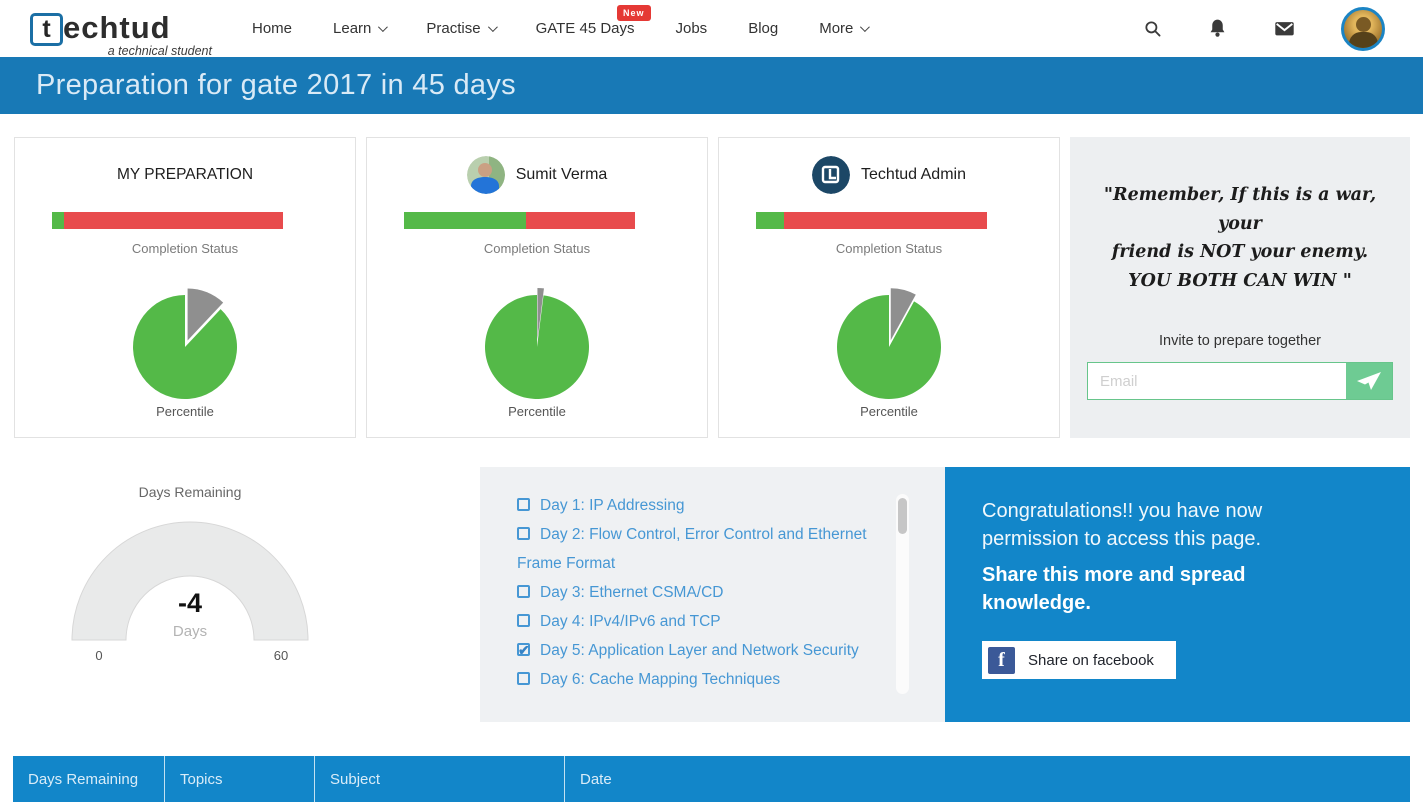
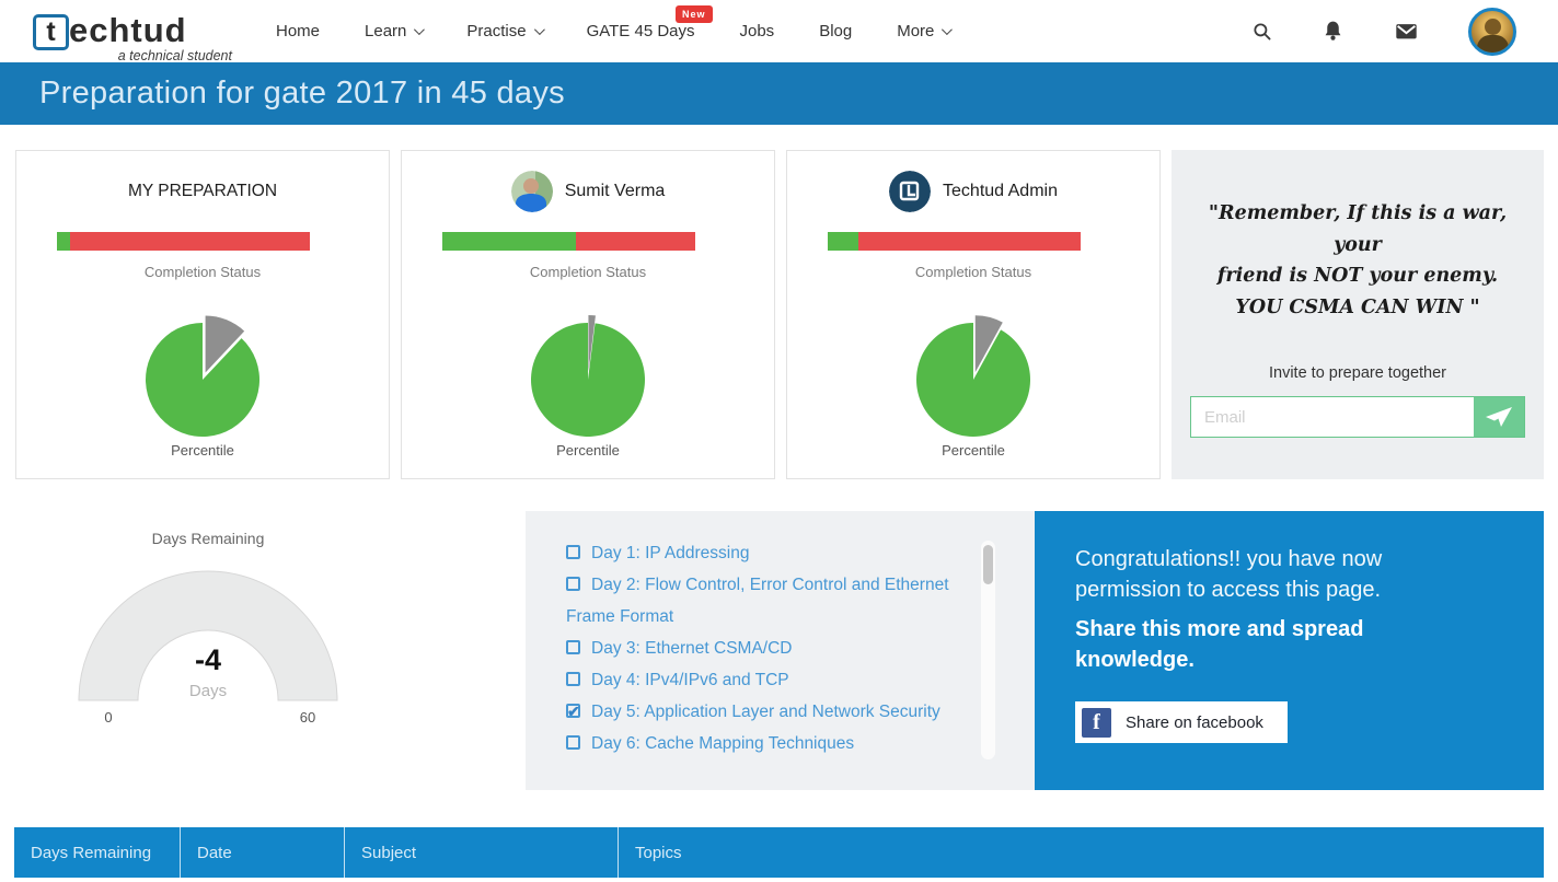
  t
  echtud
  a technical student
  Home
  Learn
  Practise
  GATE 45 Days
  New
  Jobs
  Blog
  More
  Preparation for gate 2017 in 45 days
  MY PREPARATION
  Completion Status
  Percentile
  Sumit Verma
  Completion Status
  Percentile
  Techtud Admin
  Completion Status
  Percentile
  "Remember, If this is a war, your
  friend is NOT your enemy.
- YOU BOTH CAN WIN "
+ YOU CSMA CAN WIN "
  Invite to prepare together
  Email
  Days Remaining
  -4
  Days
  0
  60
  Day 1: IP Addressing
  Day 2: Flow Control, Error Control and Ethernet Frame Format
  Day 3: Ethernet CSMA/CD
  Day 4: IPv4/IPv6 and TCP
  ✔
  Day 5: Application Layer and Network Security
  Day 6: Cache Mapping Techniques
  Congratulations!! you have now permission to access this page.
  Share this more and spread knowledge.
  f
  Share on facebook
  Days Remaining
- Topics
+ Date
  Subject
- Date
+ Topics
